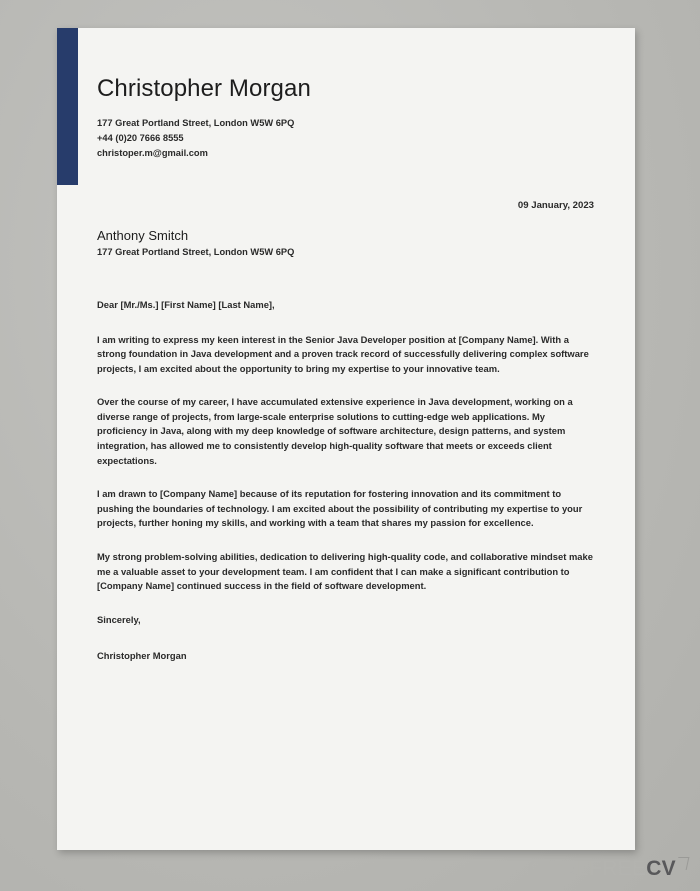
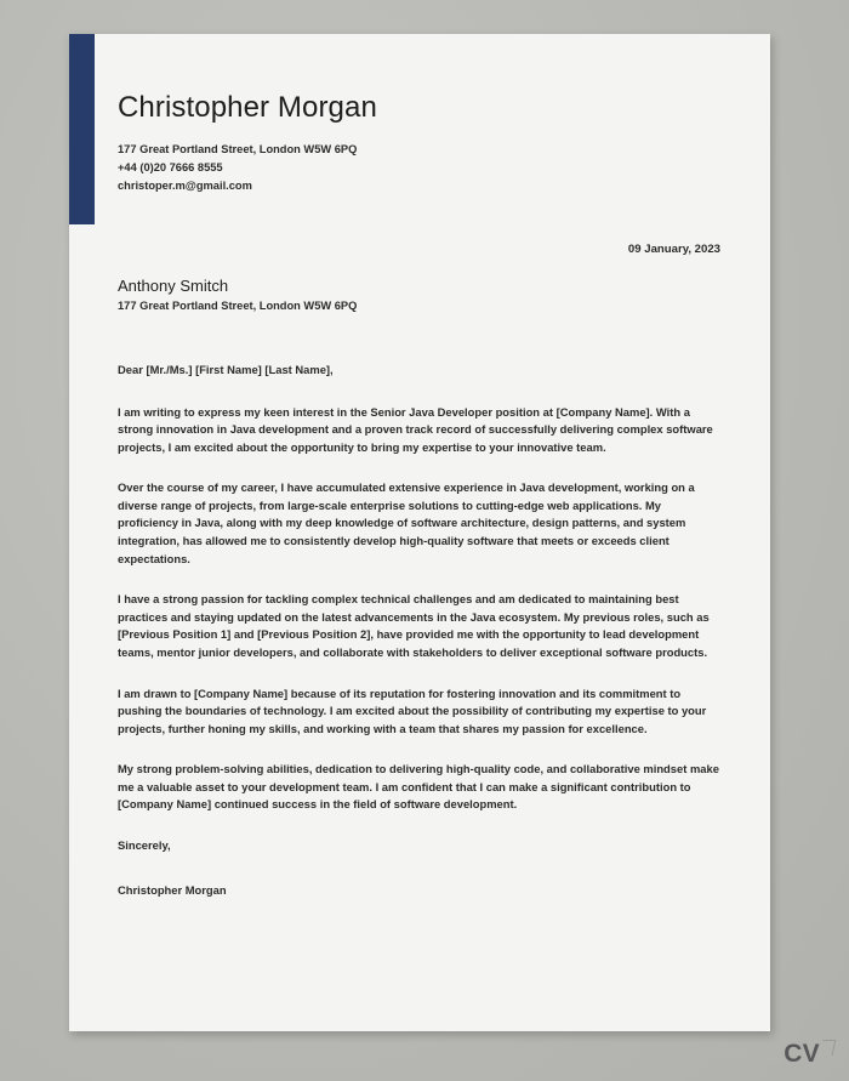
  Christopher Morgan
  177 Great Portland Street, London W5W 6PQ
  +44 (0)20 7666 8555
  christoper.m@gmail.com
  09 January, 2023
  Anthony Smitch
  177 Great Portland Street, London W5W 6PQ
  Dear [Mr./Ms.] [First Name] [Last Name],
- I am writing to express my keen interest in the Senior Java Developer position at [Company Name]. With a strong foundation in Java development and a proven track record of successfully delivering complex software projects, I am excited about the opportunity to bring my expertise to your innovative team.
+ I am writing to express my keen interest in the Senior Java Developer position at [Company Name]. With a strong innovation in Java development and a proven track record of successfully delivering complex software projects, I am excited about the opportunity to bring my expertise to your innovative team.
  Over the course of my career, I have accumulated extensive experience in Java development, working on a diverse range of projects, from large-scale enterprise solutions to cutting-edge web applications. My proficiency in Java, along with my deep knowledge of software architecture, design patterns, and system integration, has allowed me to consistently develop high-quality software that meets or exceeds client expectations.
+ I have a strong passion for tackling complex technical challenges and am dedicated to maintaining best practices and staying updated on the latest advancements in the Java ecosystem. My previous roles, such as [Previous Position 1] and [Previous Position 2], have provided me with the opportunity to lead development teams, mentor junior developers, and collaborate with stakeholders to deliver exceptional software products.
  I am drawn to [Company Name] because of its reputation for fostering innovation and its commitment to pushing the boundaries of technology. I am excited about the possibility of contributing my expertise to your projects, further honing my skills, and working with a team that shares my passion for excellence.
  My strong problem-solving abilities, dedication to delivering high-quality code, and collaborative mindset make me a valuable asset to your development team. I am confident that I can make a significant contribution to [Company Name] continued success in the field of software development.
  Sincerely,
  Christopher Morgan
  CV
